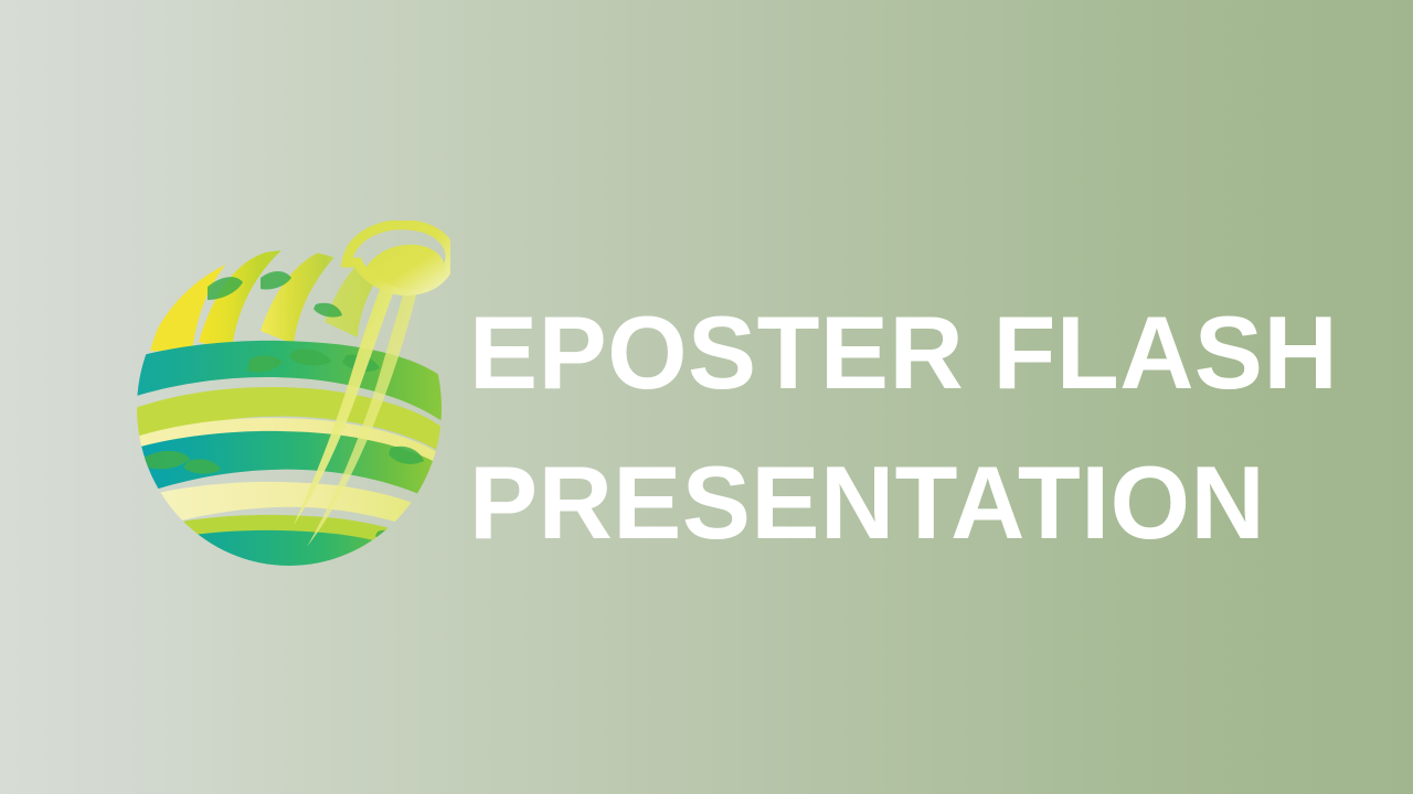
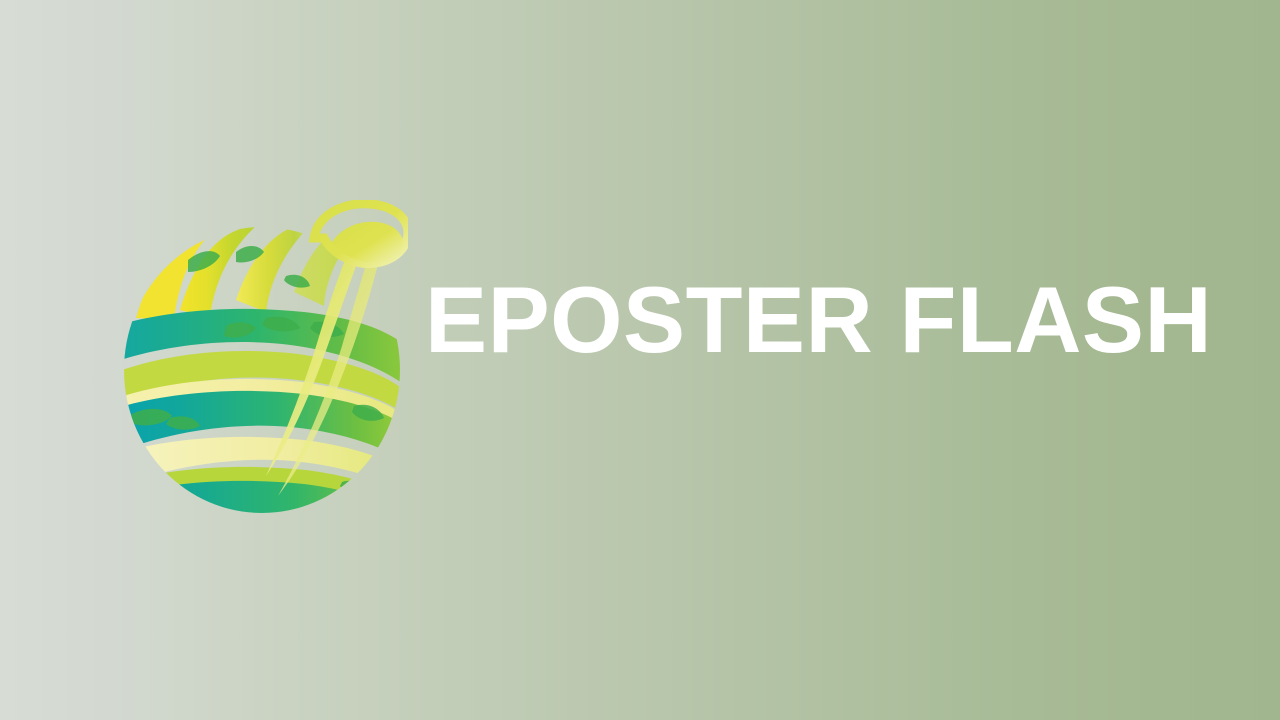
  EPOSTER FLASH
- PRESENTATION
